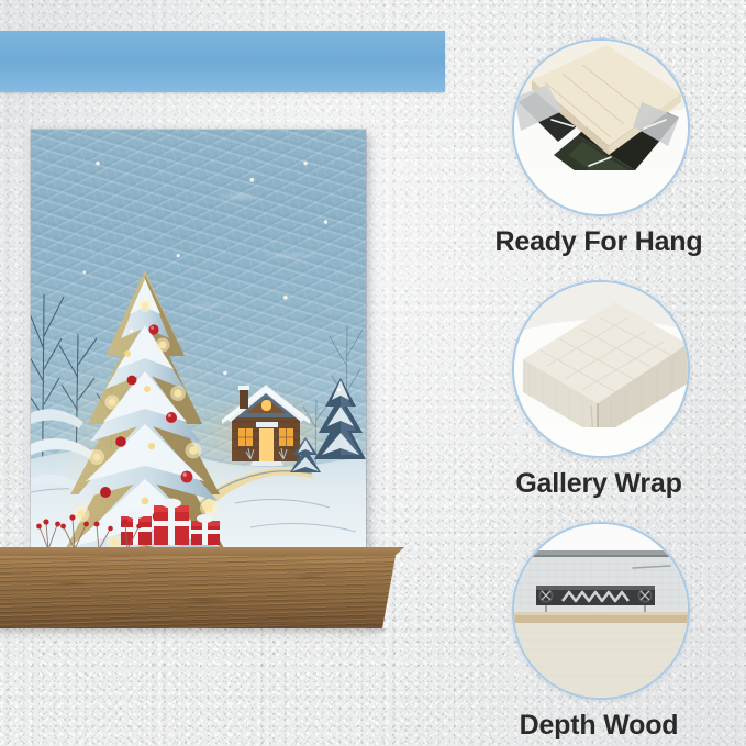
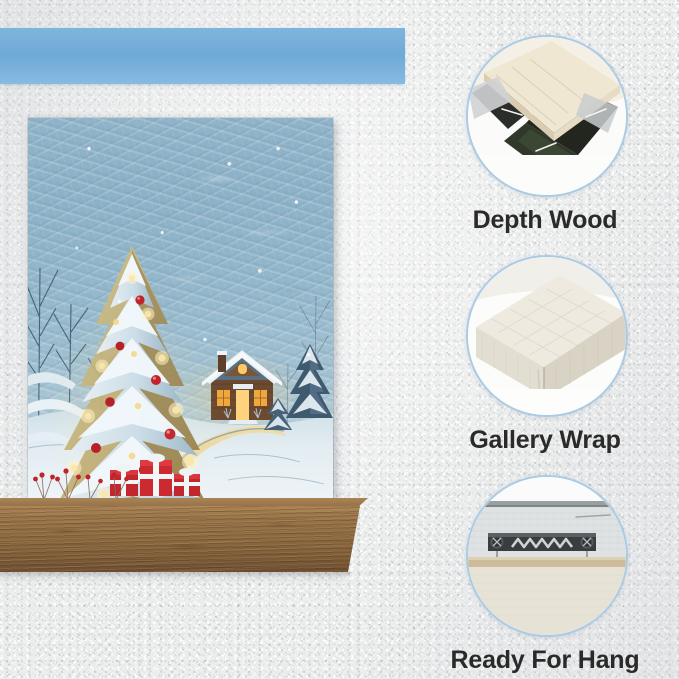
- Ready For Hang
+ Depth Wood
  Gallery Wrap
- Depth Wood
+ Ready For Hang
